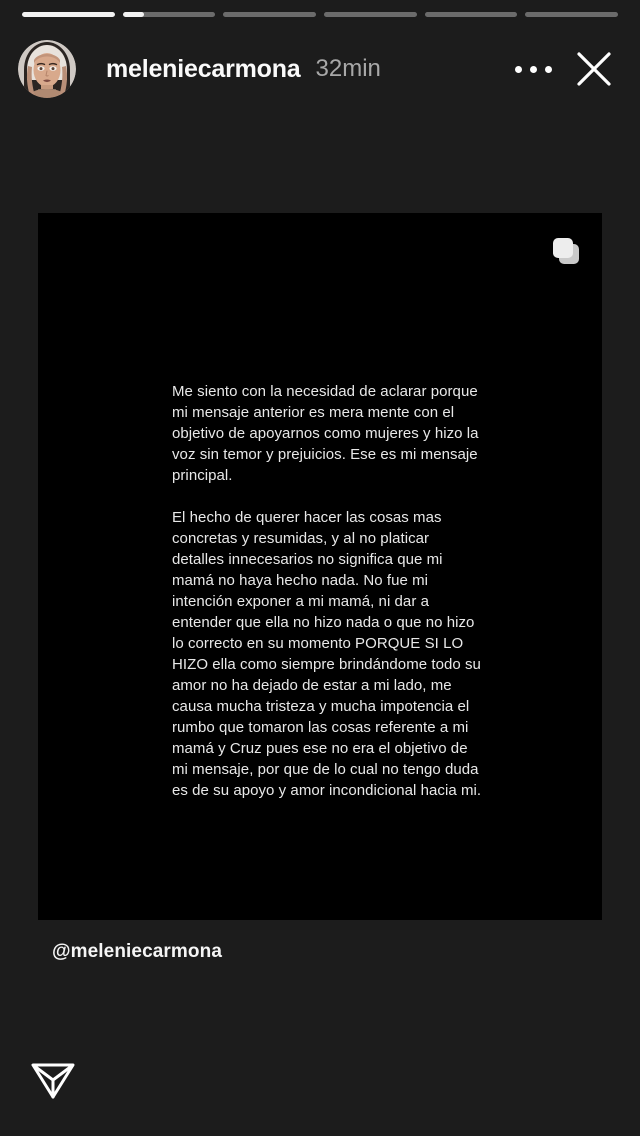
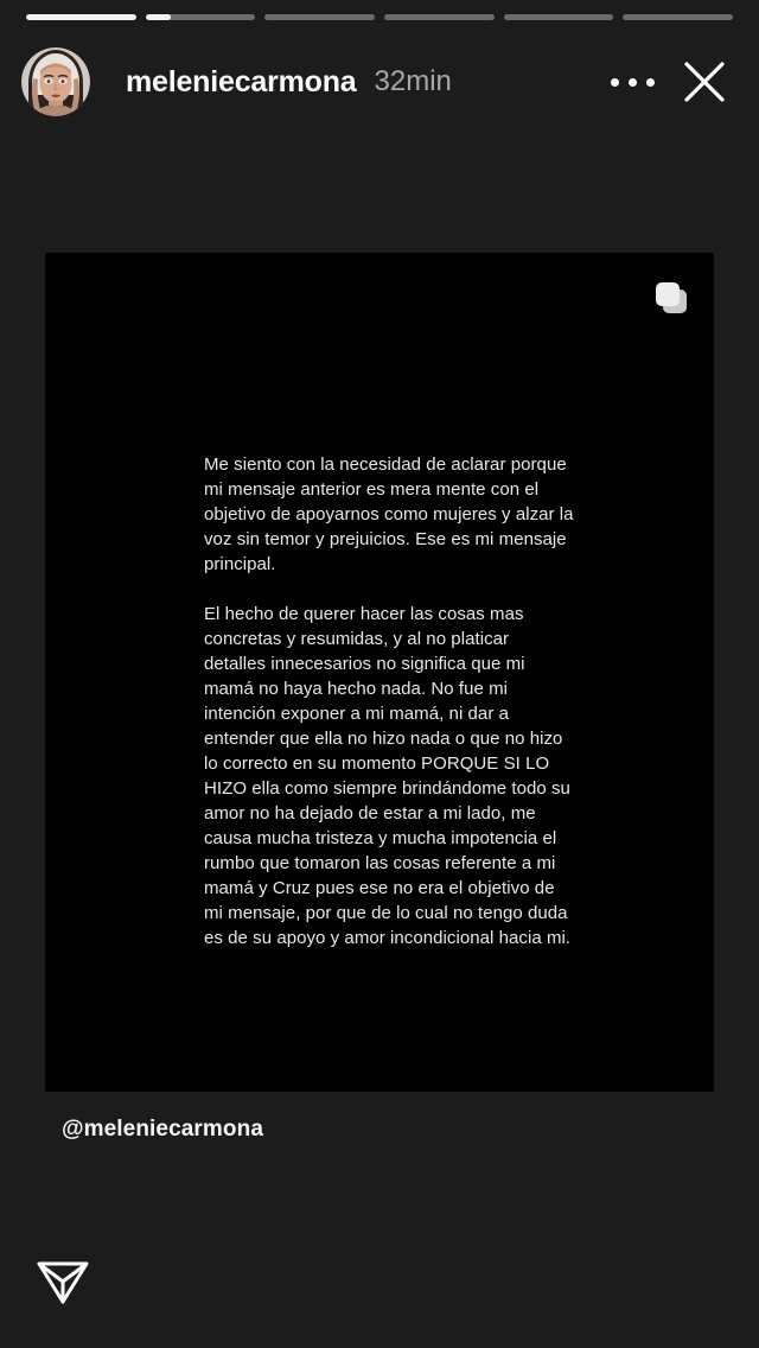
  meleniecarmona
  32min
- Me siento con la necesidad de aclarar porque mi mensaje anterior es mera mente con el objetivo de apoyarnos como mujeres y hizo la voz sin temor y prejuicios. Ese es mi mensaje principal.
+ Me siento con la necesidad de aclarar porque mi mensaje anterior es mera mente con el objetivo de apoyarnos como mujeres y alzar la voz sin temor y prejuicios. Ese es mi mensaje principal.
  El hecho de querer hacer las cosas mas concretas y resumidas, y al no platicar detalles innecesarios no significa que mi mamá no haya hecho nada. No fue mi intención exponer a mi mamá, ni dar a entender que ella no hizo nada o que no hizo lo correcto en su momento PORQUE SI LO HIZO ella como siempre brindándome todo su amor no ha dejado de estar a mi lado, me causa mucha tristeza y mucha impotencia el rumbo que tomaron las cosas referente a mi mamá y Cruz pues ese no era el objetivo de mi mensaje, por que de lo cual no tengo duda es de su apoyo y amor incondicional hacia mi.
  @meleniecarmona
